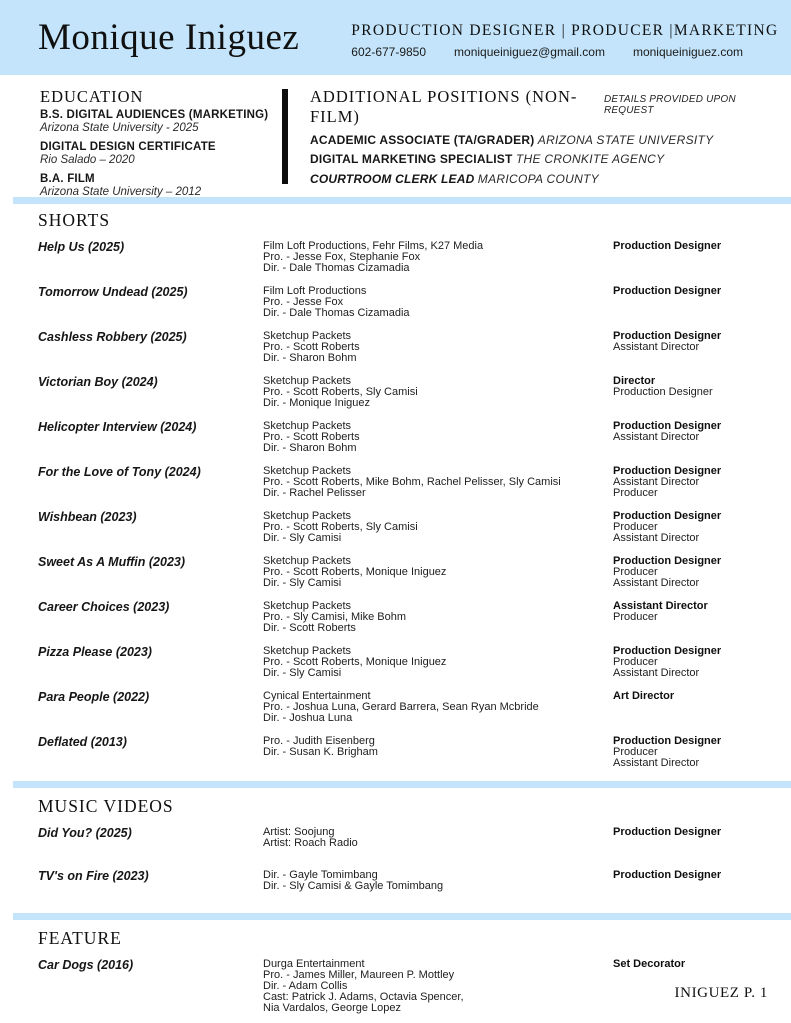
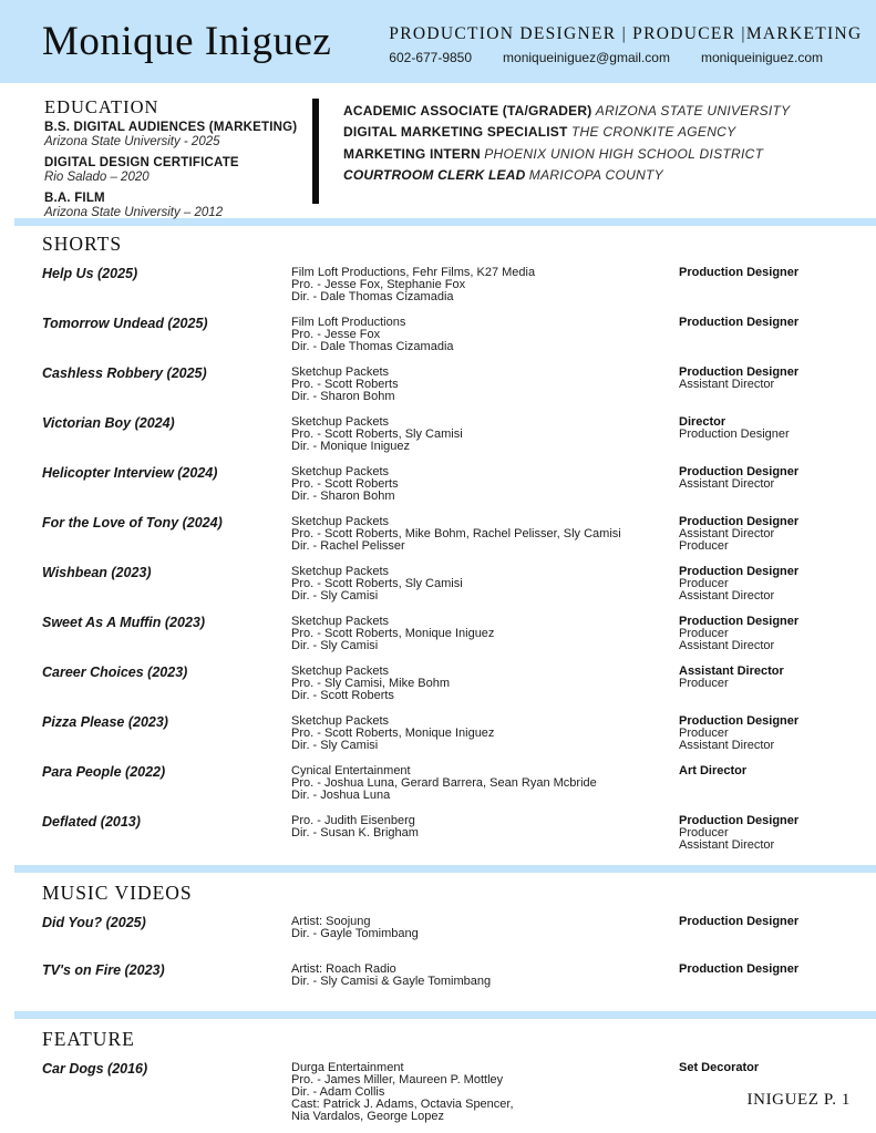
  Monique Iniguez
  PRODUCTION DESIGNER | PRODUCER |MARKETING
  602-677-9850
  moniqueiniguez@gmail.com
  moniqueiniguez.com
  EDUCATION
  B.S. DIGITAL AUDIENCES (MARKETING)
  Arizona State University - 2025
  DIGITAL DESIGN CERTIFICATE
  Rio Salado – 2020
  B.A. FILM
  Arizona State University – 2012
- ADDITIONAL POSITIONS (NON-FILM)
- DETAILS PROVIDED UPON REQUEST
  ACADEMIC ASSOCIATE (TA/GRADER) ARIZONA STATE UNIVERSITY
  DIGITAL MARKETING SPECIALIST THE CRONKITE AGENCY
+ MARKETING INTERN PHOENIX UNION HIGH SCHOOL DISTRICT
  COURTROOM CLERK LEAD MARICOPA COUNTY
  SHORTS
  Help Us (2025)
  Film Loft Productions, Fehr Films, K27 Media
  Pro. - Jesse Fox, Stephanie Fox
  Dir. - Dale Thomas Cizamadia
  Production Designer
  Tomorrow Undead (2025)
  Film Loft Productions
  Pro. - Jesse Fox
  Dir. - Dale Thomas Cizamadia
  Production Designer
  Cashless Robbery (2025)
  Sketchup Packets
  Pro. - Scott Roberts
  Dir. - Sharon Bohm
  Production Designer
  Assistant Director
  Victorian Boy (2024)
  Sketchup Packets
  Pro. - Scott Roberts, Sly Camisi
  Dir. - Monique Iniguez
  Director
  Production Designer
  Helicopter Interview (2024)
  Sketchup Packets
  Pro. - Scott Roberts
  Dir. - Sharon Bohm
  Production Designer
  Assistant Director
  For the Love of Tony (2024)
  Sketchup Packets
  Pro. - Scott Roberts, Mike Bohm, Rachel Pelisser, Sly Camisi
  Dir. - Rachel Pelisser
  Production Designer
  Assistant Director
  Producer
  Wishbean (2023)
  Sketchup Packets
  Pro. - Scott Roberts, Sly Camisi
  Dir. - Sly Camisi
  Production Designer
  Producer
  Assistant Director
  Sweet As A Muffin (2023)
  Sketchup Packets
  Pro. - Scott Roberts, Monique Iniguez
  Dir. - Sly Camisi
  Production Designer
  Producer
  Assistant Director
  Career Choices (2023)
  Sketchup Packets
  Pro. - Sly Camisi, Mike Bohm
  Dir. - Scott Roberts
  Assistant Director
  Producer
  Pizza Please (2023)
  Sketchup Packets
  Pro. - Scott Roberts, Monique Iniguez
  Dir. - Sly Camisi
  Production Designer
  Producer
  Assistant Director
  Para People (2022)
  Cynical Entertainment
  Pro. - Joshua Luna, Gerard Barrera, Sean Ryan Mcbride
  Dir. - Joshua Luna
  Art Director
  Deflated (2013)
  Pro. - Judith Eisenberg
  Dir. - Susan K. Brigham
  Production Designer
  Producer
  Assistant Director
  MUSIC VIDEOS
  Did You? (2025)
  Artist: Soojung
- Artist: Roach Radio
+ Dir. - Gayle Tomimbang
  Production Designer
  TV's on Fire (2023)
- Dir. - Gayle Tomimbang
+ Artist: Roach Radio
  Dir. - Sly Camisi & Gayle Tomimbang
  Production Designer
  FEATURE
  Car Dogs (2016)
  Durga Entertainment
  Pro. - James Miller, Maureen P. Mottley
  Dir. - Adam Collis
  Cast: Patrick J. Adams, Octavia Spencer,
  Nia Vardalos, George Lopez
  Set Decorator
  INIGUEZ P. 1
